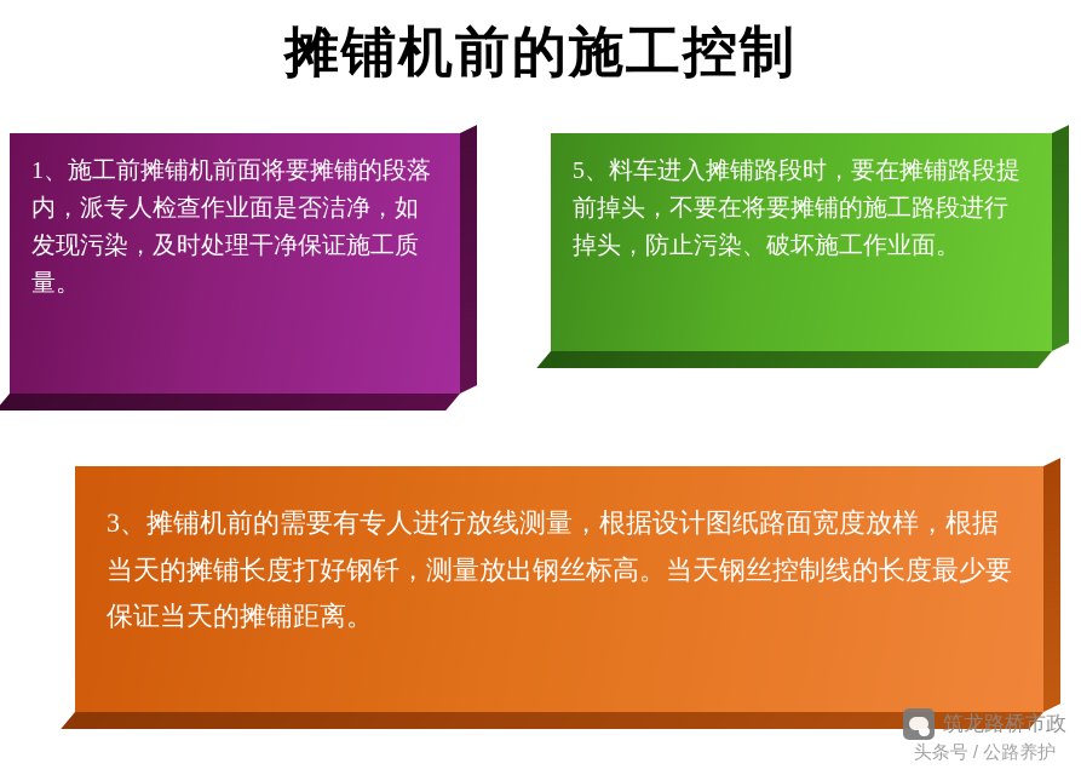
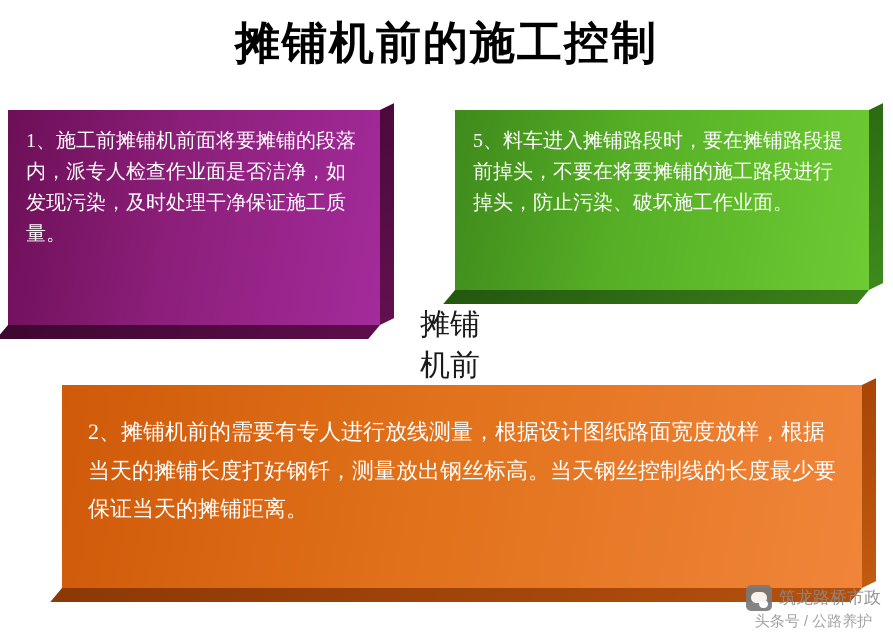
  摊铺机前的施工控制
  1、施工前摊铺机前面将要摊铺的段落内，派专人检查作业面是否洁净，如发现污染，及时处理干净保证施工质量。
  5、料车进入摊铺路段时，要在摊铺路段提前掉头，不要在将要摊铺的施工路段进行掉头，防止污染、破坏施工作业面。
- 3、摊铺机前的需要有专人进行放线测量，根据设计图纸路面宽度放样，根据当天的摊铺长度打好钢钎，测量放出钢丝标高。当天钢丝控制线的长度最少要保证当天的摊铺距离。
+ 2、摊铺机前的需要有专人进行放线测量，根据设计图纸路面宽度放样，根据当天的摊铺长度打好钢钎，测量放出钢丝标高。当天钢丝控制线的长度最少要保证当天的摊铺距离。
+ 摊铺
+ 机前
  筑龙路桥市政
  头条号 / 公路养护
